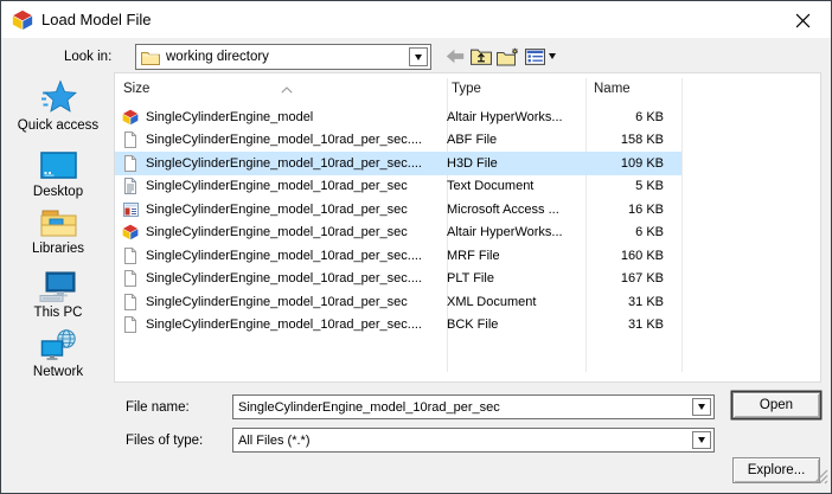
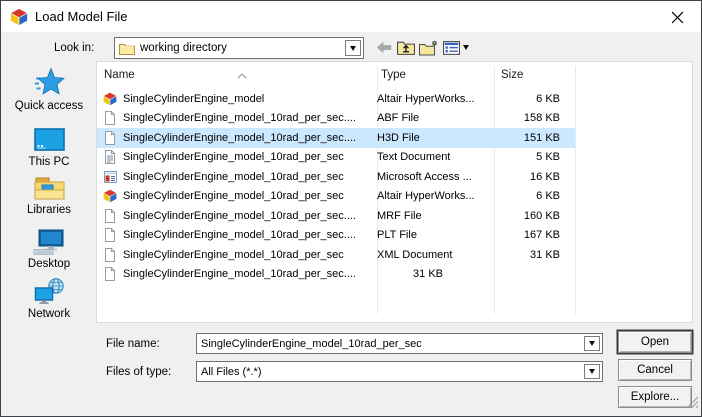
  Load Model File
  Look in:
  working directory
  Quick access
- Desktop
+ This PC
  Libraries
- This PC
+ Desktop
  Network
- Size
+ Name
  Type
- Name
+ Size
  SingleCylinderEngine_model
  Altair HyperWorks...
  6 KB
  SingleCylinderEngine_model_10rad_per_sec....
  ABF File
  158 KB
  SingleCylinderEngine_model_10rad_per_sec....
  H3D File
- 109 KB
+ 151 KB
  SingleCylinderEngine_model_10rad_per_sec
  Text Document
  5 KB
  SingleCylinderEngine_model_10rad_per_sec
  Microsoft Access ...
  16 KB
  SingleCylinderEngine_model_10rad_per_sec
  Altair HyperWorks...
  6 KB
  SingleCylinderEngine_model_10rad_per_sec....
  MRF File
  160 KB
  SingleCylinderEngine_model_10rad_per_sec....
  PLT File
  167 KB
  SingleCylinderEngine_model_10rad_per_sec
  XML Document
  31 KB
  SingleCylinderEngine_model_10rad_per_sec....
- BCK File
  31 KB
  File name:
  SingleCylinderEngine_model_10rad_per_sec
  Files of type:
  All Files (*.*)
  Open
+ Cancel
  Explore...
